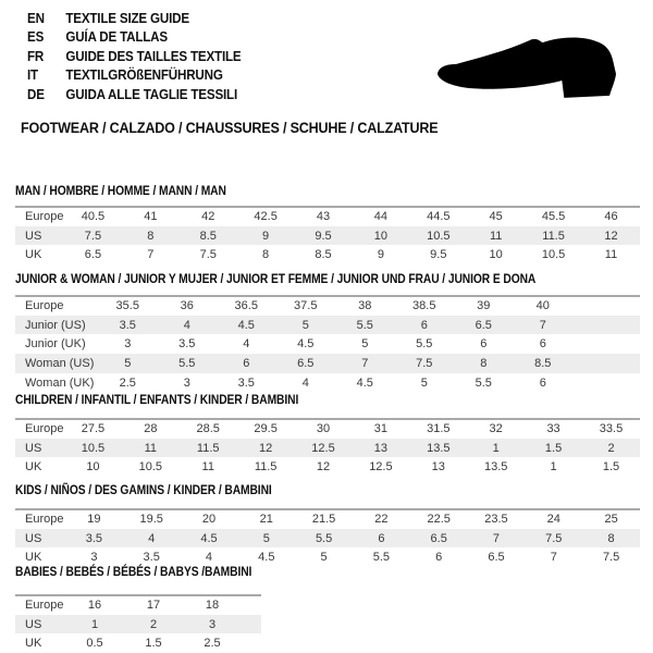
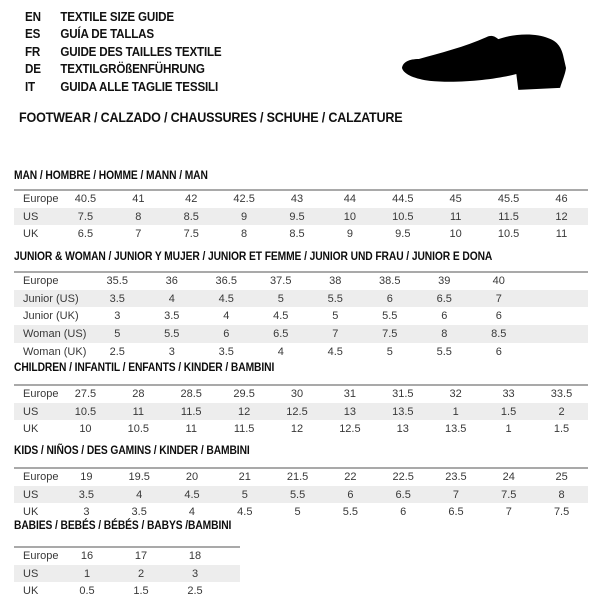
  EN
  TEXTILE SIZE GUIDE
  ES
  GUÍA DE TALLAS
  FR
  GUIDE DES TAILLES TEXTILE
- IT
+ DE
  TEXTILGRÖßENFÜHRUNG
- DE
+ IT
  GUIDA ALLE TAGLIE TESSILI
  FOOTWEAR / CALZADO / CHAUSSURES / SCHUHE / CALZATURE
  MAN / HOMBRE / HOMME / MANN / MAN
  Europe	40.5	41	42	42.5	43	44	44.5	45	45.5	46
  US	7.5	8	8.5	9	9.5	10	10.5	11	11.5	12
  UK	6.5	7	7.5	8	8.5	9	9.5	10	10.5	11
  JUNIOR & WOMAN / JUNIOR Y MUJER / JUNIOR ET FEMME / JUNIOR UND FRAU / JUNIOR E DONA
  Europe	35.5	36	36.5	37.5	38	38.5	39	40
  Junior (US)	3.5	4	4.5	5	5.5	6	6.5	7
  Junior (UK)	3	3.5	4	4.5	5	5.5	6	6
  Woman (US)	5	5.5	6	6.5	7	7.5	8	8.5
  Woman (UK)	2.5	3	3.5	4	4.5	5	5.5	6
  CHILDREN / INFANTIL / ENFANTS / KINDER / BAMBINI
  Europe	27.5	28	28.5	29.5	30	31	31.5	32	33	33.5
  US	10.5	11	11.5	12	12.5	13	13.5	1	1.5	2
  UK	10	10.5	11	11.5	12	12.5	13	13.5	1	1.5
  KIDS / NIÑOS / DES GAMINS / KINDER / BAMBINI
  Europe	19	19.5	20	21	21.5	22	22.5	23.5	24	25
  US	3.5	4	4.5	5	5.5	6	6.5	7	7.5	8
  UK	3	3.5	4	4.5	5	5.5	6	6.5	7	7.5
  BABIES / BEBÉS / BÉBÉS / BABYS /BAMBINI
  Europe	16	17	18
  US	1	2	3
  UK	0.5	1.5	2.5
